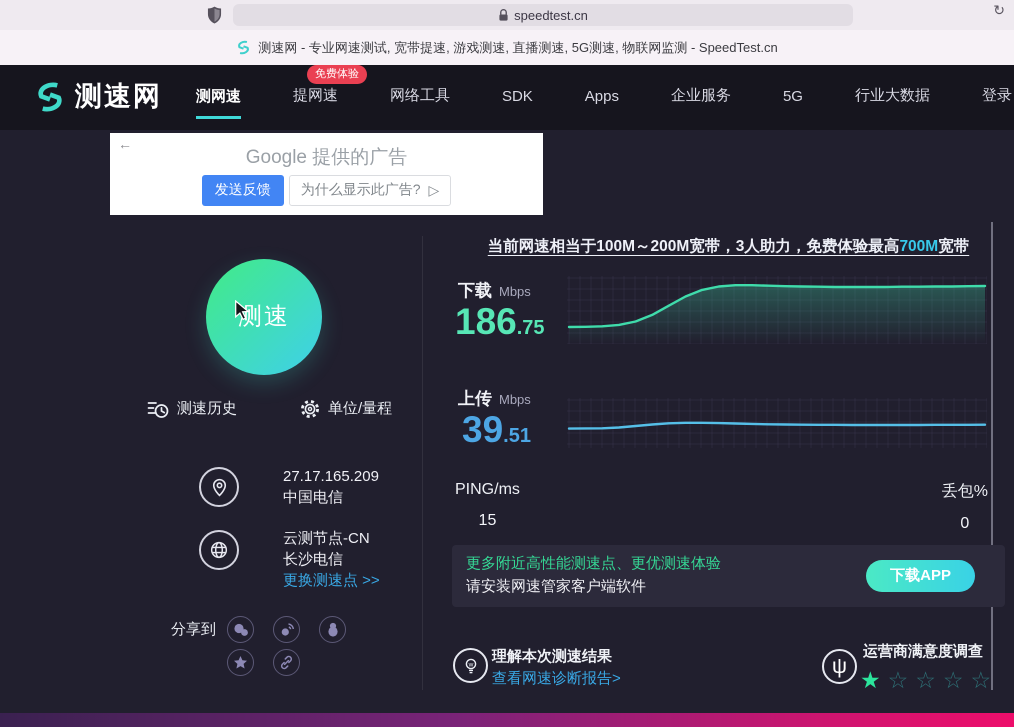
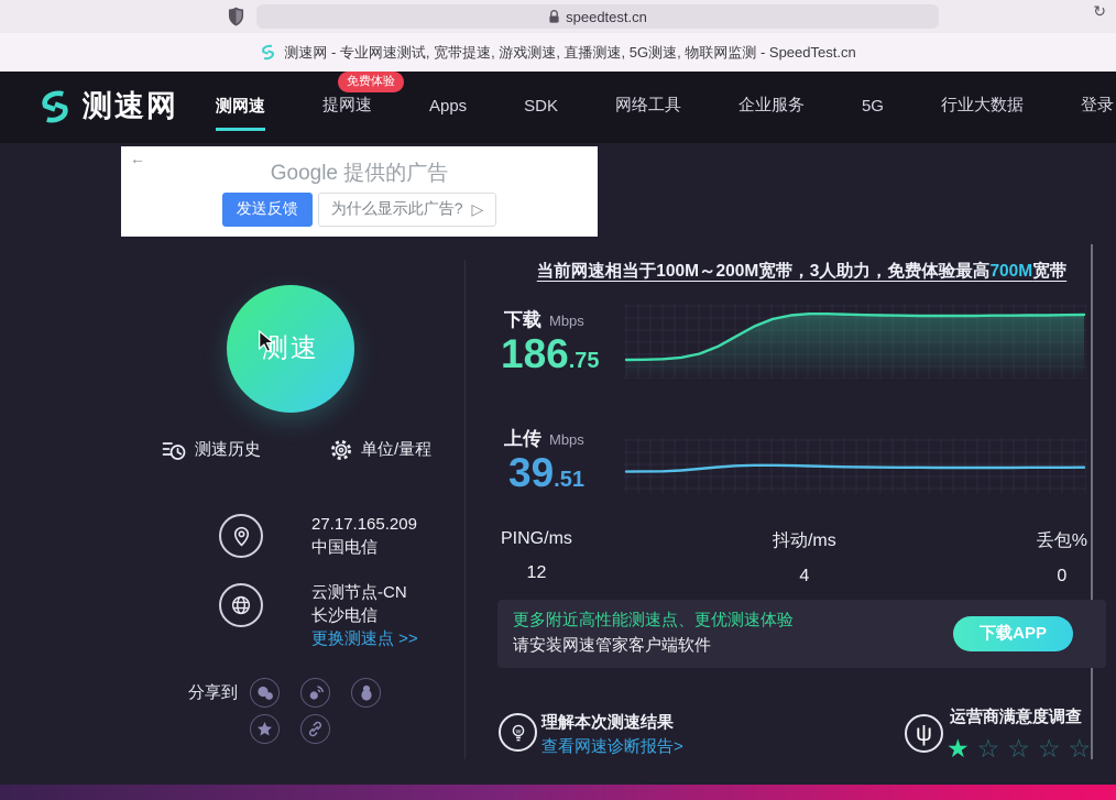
  speedtest.cn
  ↻
  测速网 - 专业网速测试, 宽带提速, 游戏测速, 直播测速, 5G测速, 物联网监测 - SpeedTest.cn
  测速网
  测网速
  提网速
  免费体验
- 网络工具
+ Apps
  SDK
- Apps
+ 网络工具
  企业服务
  5G
  行业大数据
  登录
  ←
  Google 提供的广告
  发送反馈
  为什么显示此广告?
  ▷
  测速
  测速历史
  单位/量程
  27.17.165.209
  中国电信
  云测节点-CN
  长沙电信
  更换测速点 >>
  分享到
  当前网速相当于100M～200M宽带，3人助力，免费体验最高700M宽带
  下载
  Mbps
  186
  .75
  上传
  Mbps
  39
  .51
  PING/ms
- 15
+ 12
+ 抖动/ms
+ 4
  丢包%
  0
  更多附近高性能测速点、更优测速体验
  请安装网速管家客户端软件
  下载APP
  理解本次测速结果
  查看网速诊断报告>
  ψ
  运营商满意度调查
  ★
  ☆
  ☆
  ☆
  ☆
